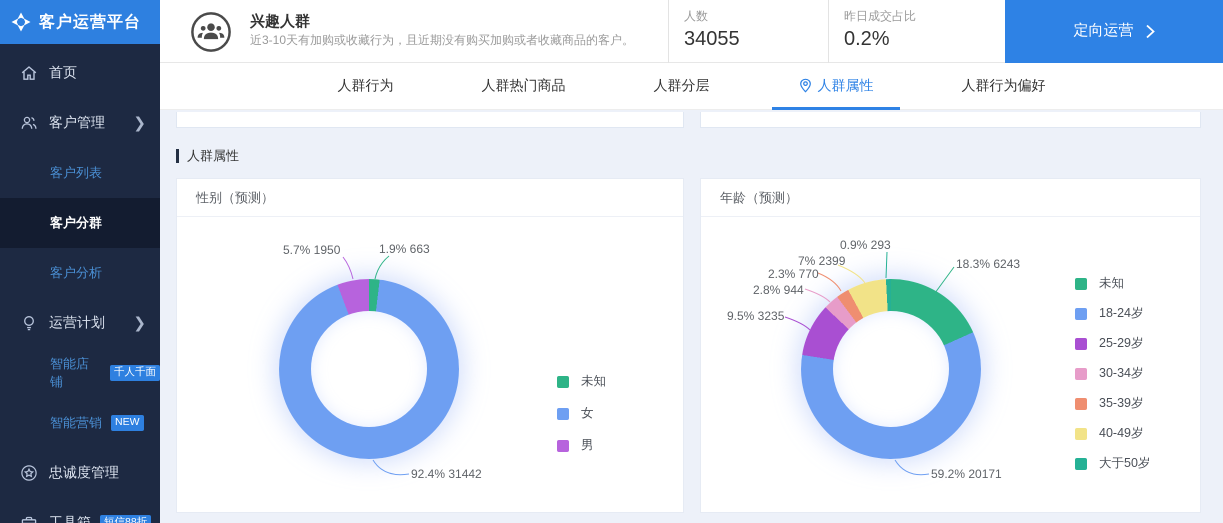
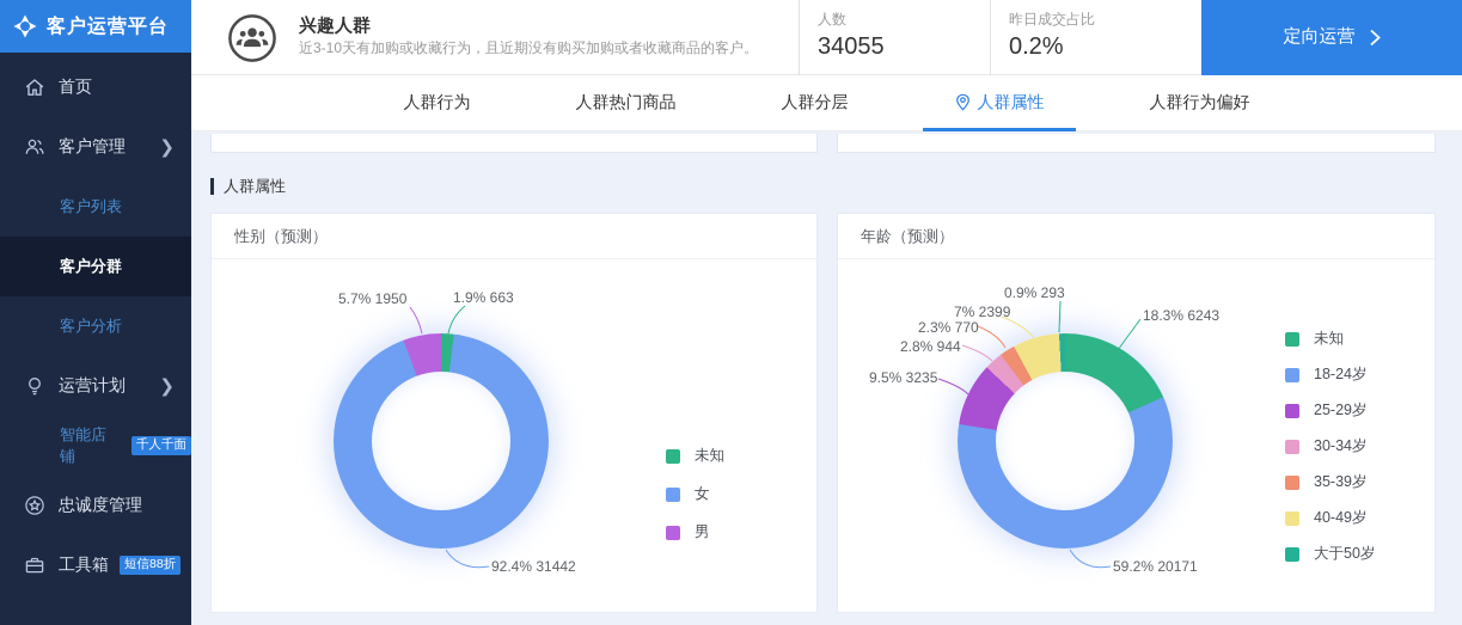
  客户运营平台
  首页
  客户管理
  ❯
  客户列表
  客户分群
  客户分析
  运营计划
  ❯
  智能店铺
  千人千面
- 智能营销
- NEW
  忠诚度管理
  工具箱
  短信88折
  兴趣人群
  近3-10天有加购或收藏行为，且近期没有购买加购或者收藏商品的客户。
  人数
  34055
  昨日成交占比
  0.2%
  定向运营
  人群行为
  人群热门商品
  人群分层
  人群属性
  人群行为偏好
  人群属性
  性别（预测）
  1.9% 663
  92.4% 31442
  5.7% 1950
  未知
  女
  男
  年龄（预测）
  18.3% 6243
  59.2% 20171
  9.5% 3235
  2.8% 944
  2.3% 770
  7% 2399
  0.9% 293
  未知
  18-24岁
  25-29岁
  30-34岁
  35-39岁
  40-49岁
  大于50岁
